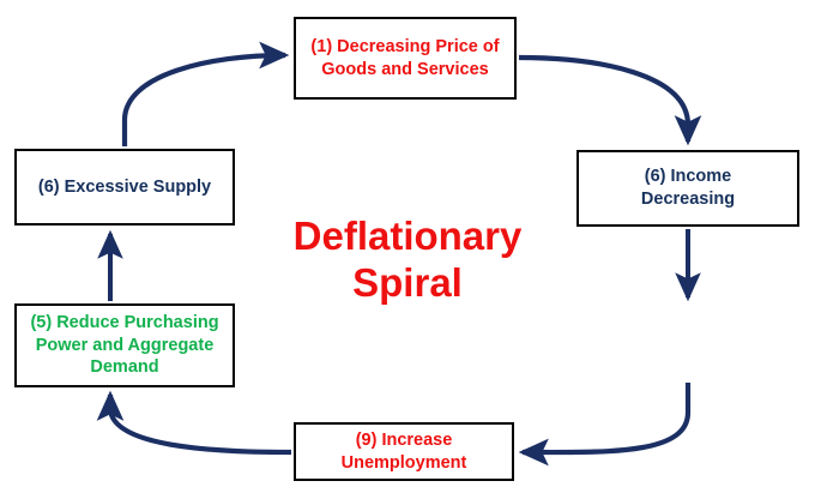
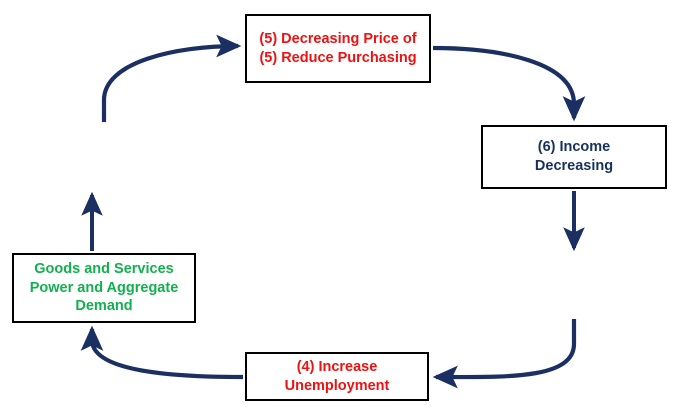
- (1) Decreasing Price of
+ (5) Decreasing Price of
- Goods and Services
+ (5) Reduce Purchasing
  (6) Income
  Decreasing
- (9) Increase
+ (4) Increase
  Unemployment
- (5) Reduce Purchasing
+ Goods and Services
  Power and Aggregate
  Demand
- (6) Excessive Supply
- Deflationary
- Spiral
